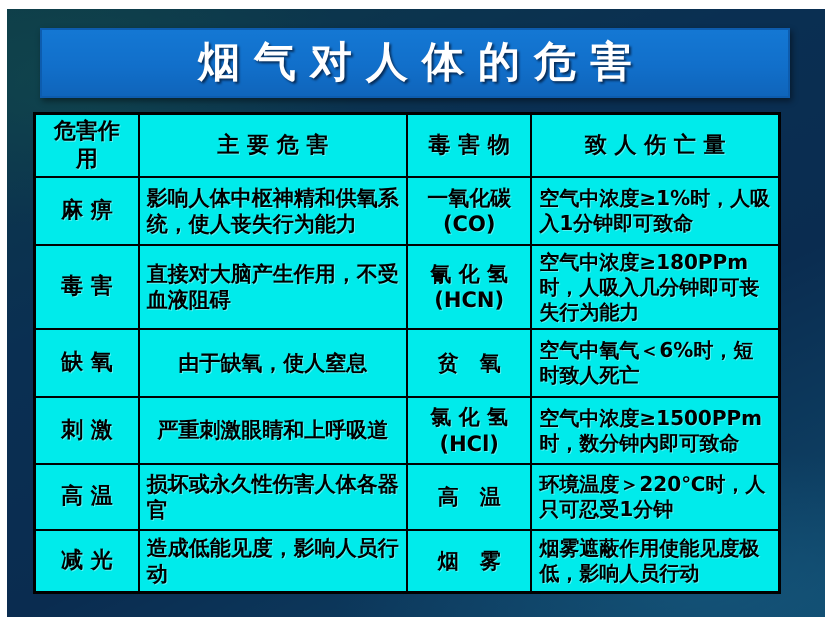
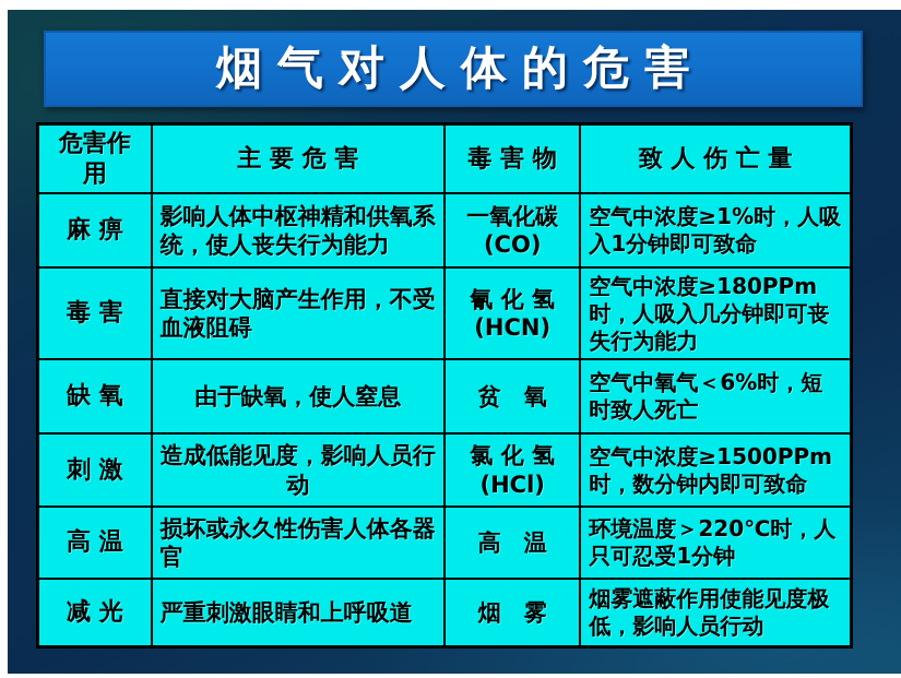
  烟气对人体的危害
  危害作用	主 要 危 害	毒 害 物	致 人 伤 亡 量
  麻 痹	影响人体中枢神精和供氧系统，使人丧失行为能力	一氧化碳 (CO)	空气中浓度≥1%时，人吸入1分钟即可致命
  毒 害	直接对大脑产生作用，不受血液阻碍	氰 化 氢 (HCN)	空气中浓度≥180PPm时，人吸入几分钟即可丧失行为能力
  缺 氧	由于缺氧，使人窒息	贫 氧	空气中氧气＜6%时，短时致人死亡
- 刺 激	严重刺激眼睛和上呼吸道	氯 化 氢 (HCl)	空气中浓度≥1500PPm时，数分钟内即可致命
+ 刺 激	造成低能见度，影响人员行动	氯 化 氢 (HCl)	空气中浓度≥1500PPm时，数分钟内即可致命
  高 温	损坏或永久性伤害人体各器官	高 温	环境温度＞220℃时，人只可忍受1分钟
- 减 光	造成低能见度，影响人员行动	烟 雾	烟雾遮蔽作用使能见度极低，影响人员行动
+ 减 光	严重刺激眼睛和上呼吸道	烟 雾	烟雾遮蔽作用使能见度极低，影响人员行动
